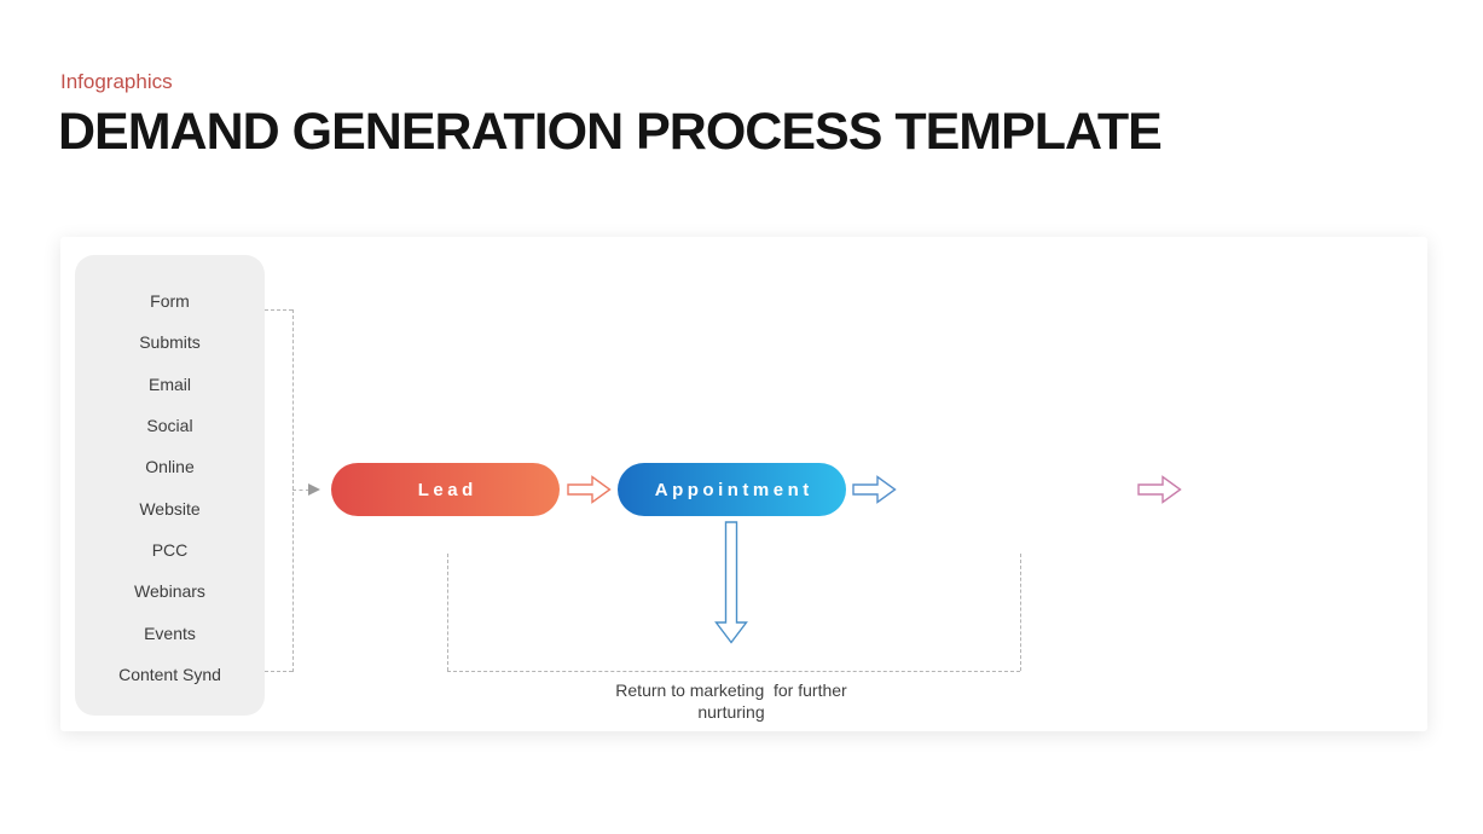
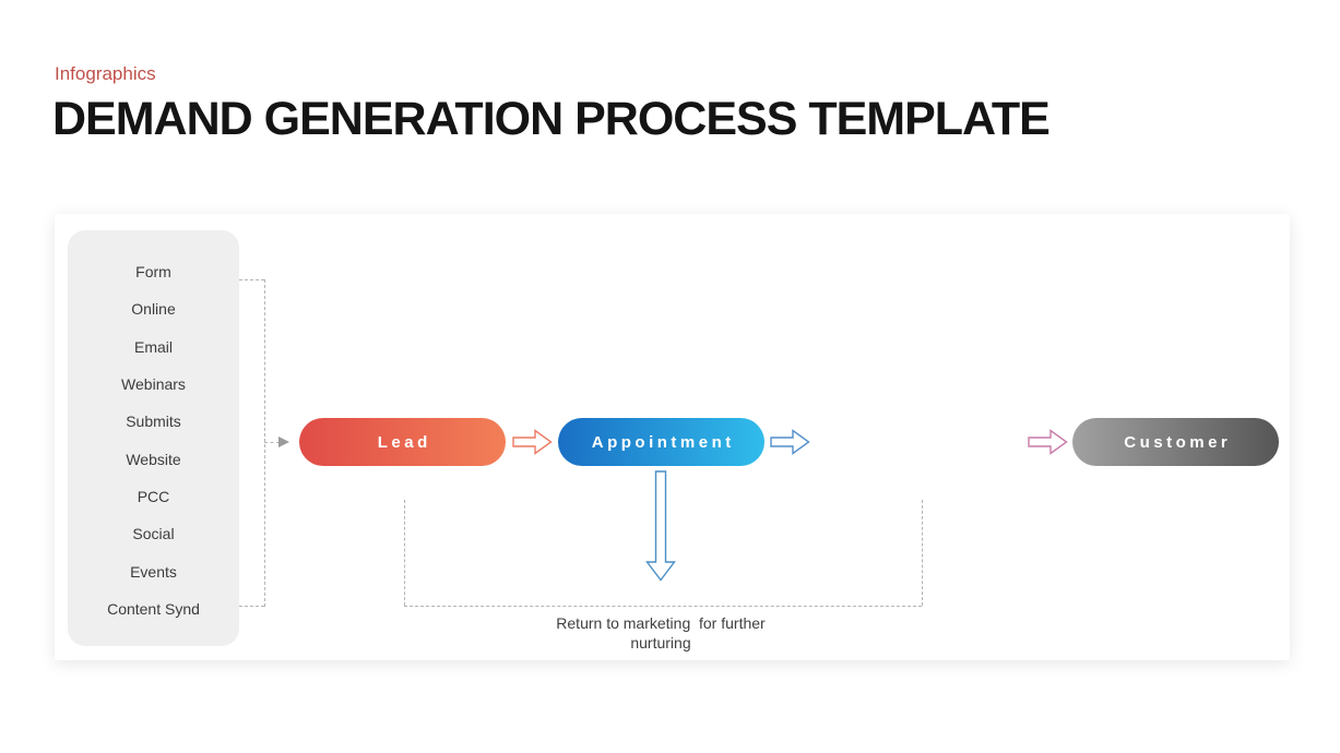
  Infographics
  DEMAND GENERATION PROCESS TEMPLATE
  Form
- Submits
+ Online
  Email
- Social
+ Webinars
- Online
+ Submits
  Website
  PCC
- Webinars
+ Social
  Events
  Content Synd
  Lead
  Appointment
+ Customer
  Return to marketing for further
  nurturing
